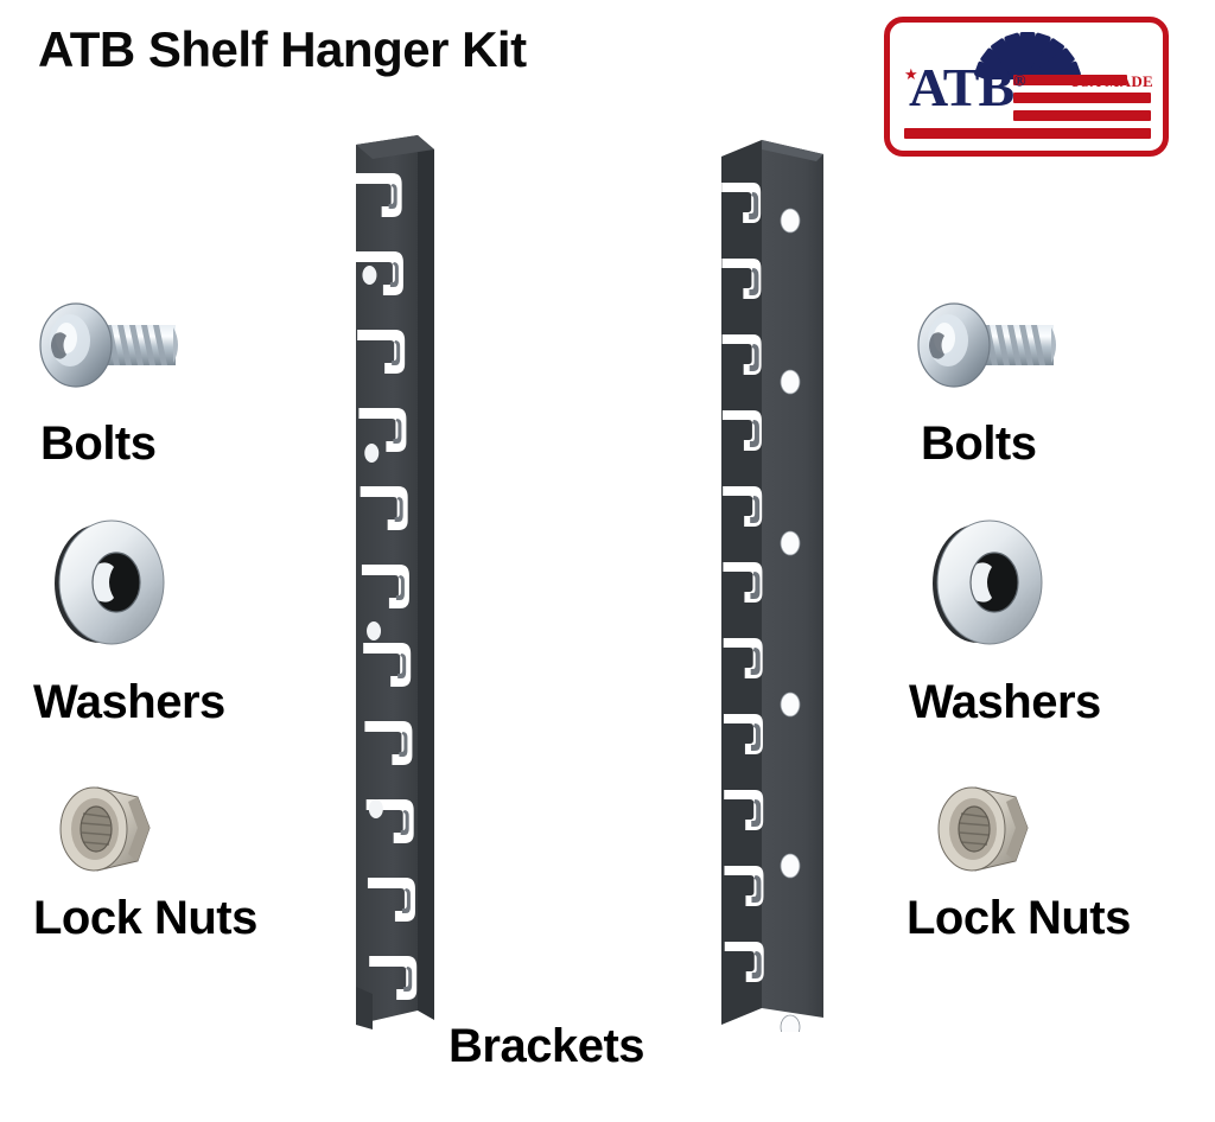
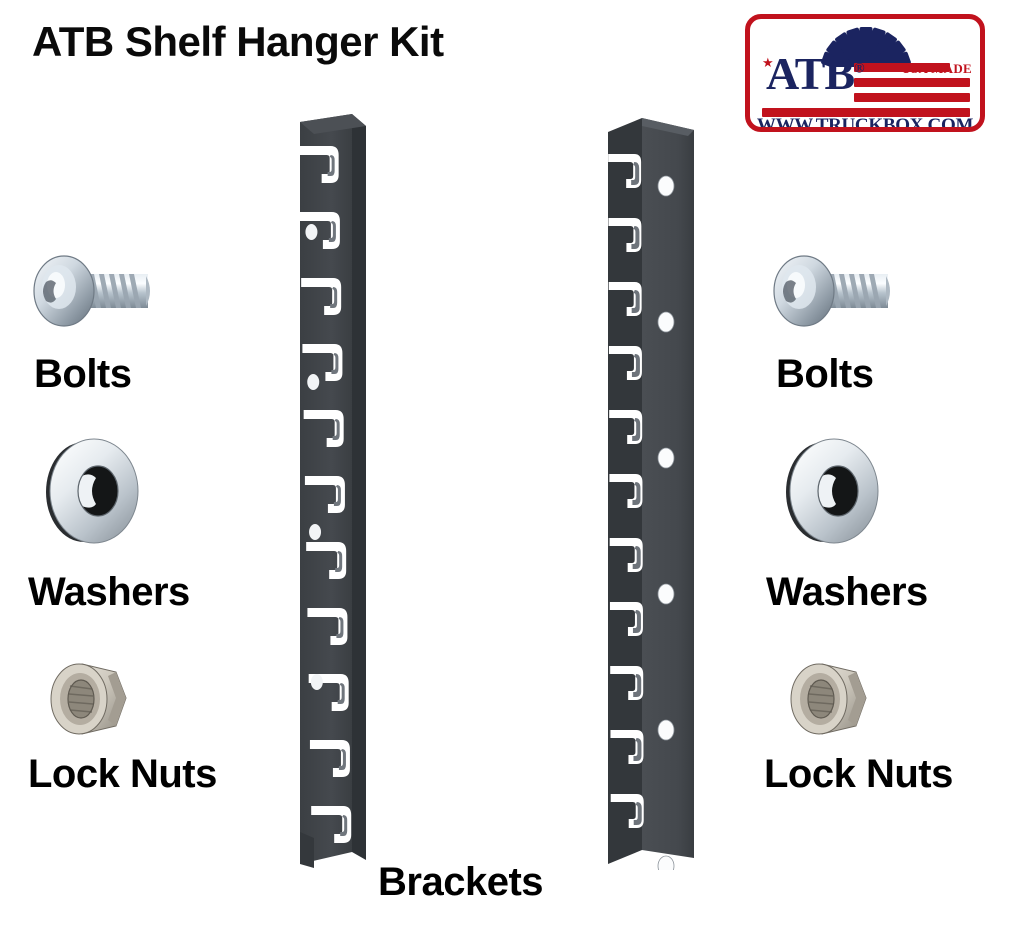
  ATB Shelf Hanger Kit
  ★
  ATB®
  USA MADE
+ WWW.TRUCKBOX.COM
  Bolts
  Washers
  Lock Nuts
  Brackets
  Bolts
  Washers
  Lock Nuts
